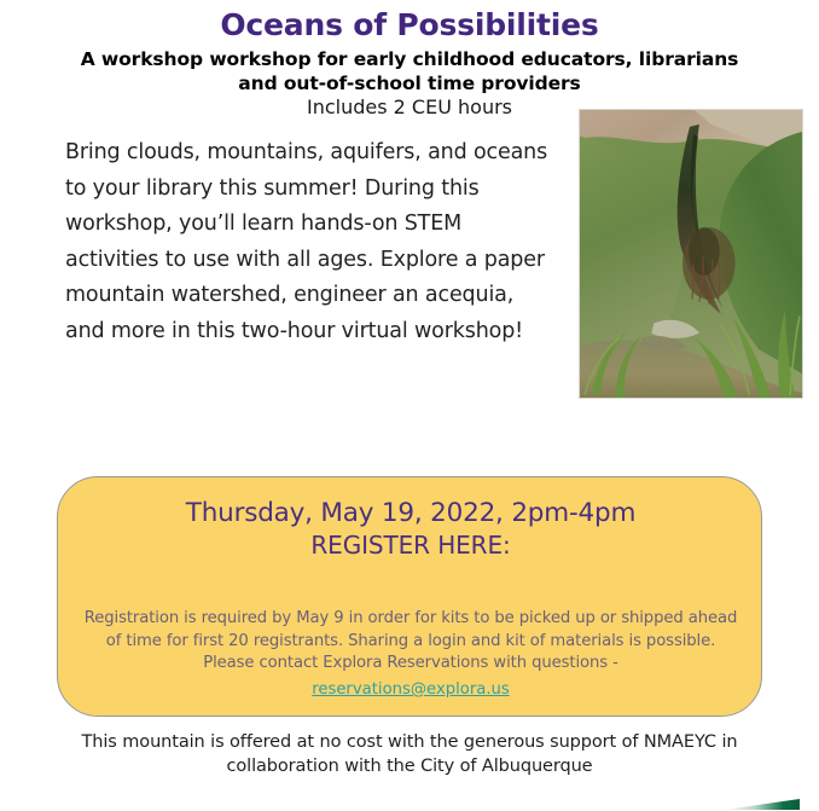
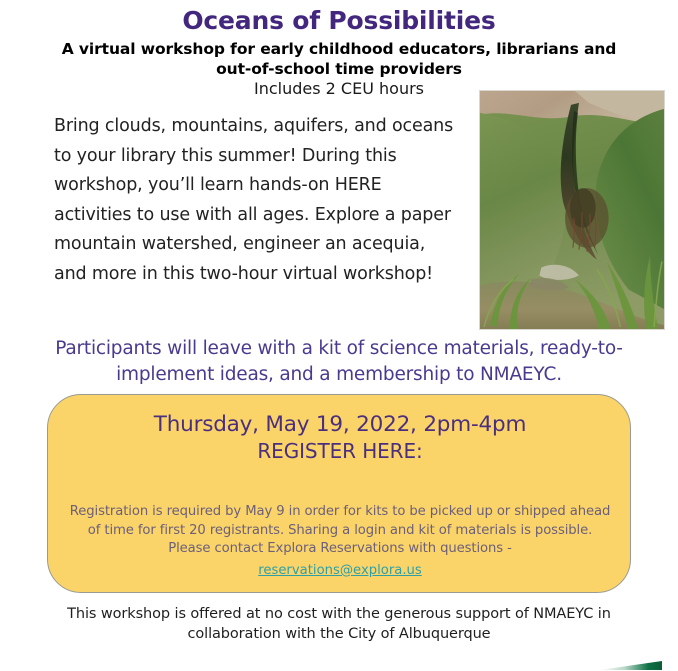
  Oceans of Possibilities
- A workshop workshop for early childhood educators, librarians and out-of-school time providers
+ A virtual workshop for early childhood educators, librarians and out-of-school time providers
  Includes 2 CEU hours
- Bring clouds, mountains, aquifers, and oceans to your library this summer! During this workshop, you’ll learn hands-on STEM activities to use with all ages. Explore a paper mountain watershed, engineer an acequia, and more in this two-hour virtual workshop!
+ Bring clouds, mountains, aquifers, and oceans to your library this summer! During this workshop, you’ll learn hands-on HERE activities to use with all ages. Explore a paper mountain watershed, engineer an acequia, and more in this two-hour virtual workshop!
+ Participants will leave with a kit of science materials, ready-to-implement ideas, and a membership to NMAEYC.
  Thursday, May 19, 2022, 2pm-4pm
  REGISTER HERE:
  Registration is required by May 9 in order for kits to be picked up or shipped ahead of time for first 20 registrants. Sharing a login and kit of materials is possible. Please contact Explora Reservations with questions -
  reservations@explora.us
- This mountain is offered at no cost with the generous support of NMAEYC in collaboration with the City of Albuquerque
+ This workshop is offered at no cost with the generous support of NMAEYC in collaboration with the City of Albuquerque
